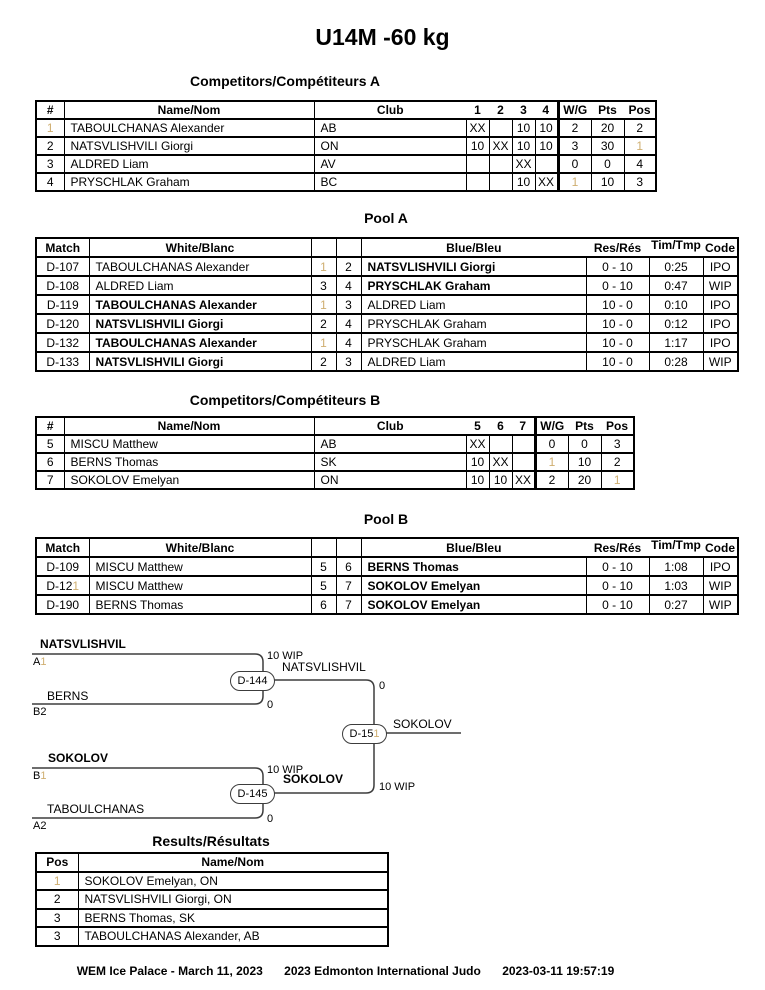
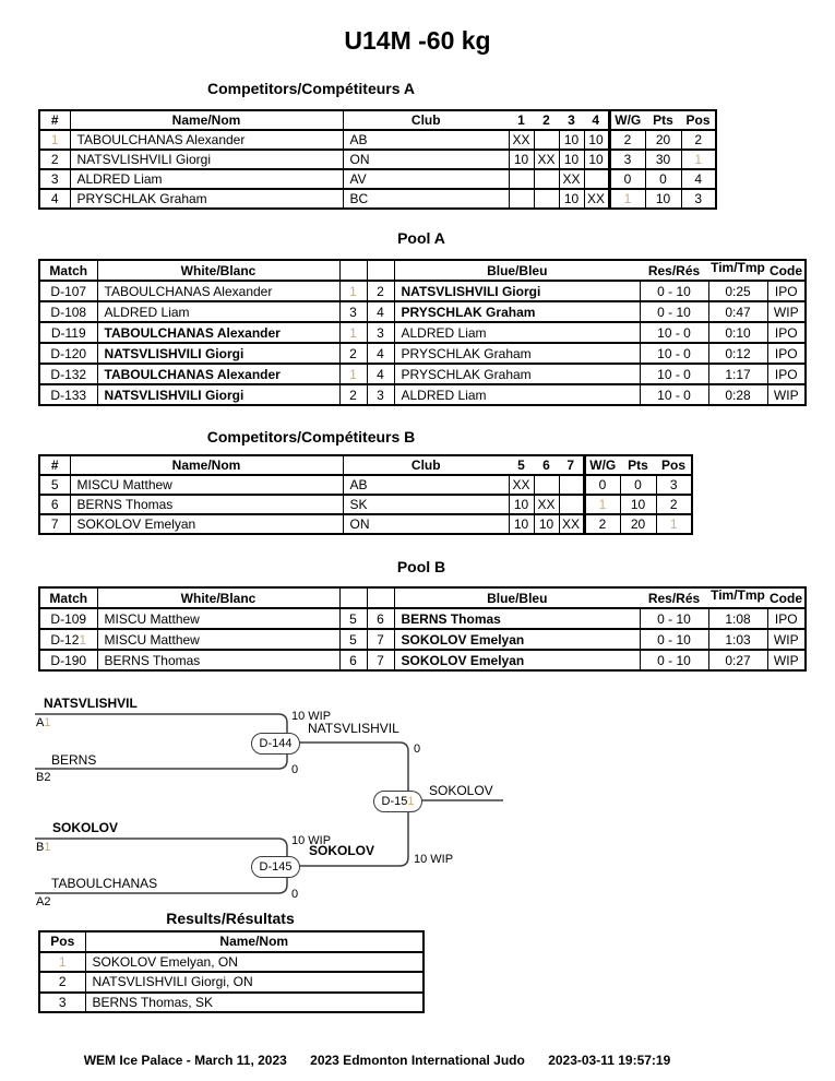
  U14M -60 kg
  Competitors/Compétiteurs A
  #	Name/Nom	Club	1	2	3	4	W/G	Pts	Pos
  1	TABOULCHANAS Alexander	AB	XX		10	10	2	20	2
  2	NATSVLISHVILI Giorgi	ON	10	XX	10	10	3	30	1
  3	ALDRED Liam	AV			XX		0	0	4
  4	PRYSCHLAK Graham	BC			10	XX	1	10	3
  Pool A
  Match	White/Blanc			Blue/Bleu	Res/Rés	Tim/Tmp	Code
  D-107	TABOULCHANAS Alexander	1	2	NATSVLISHVILI Giorgi	0 - 10	0:25	IPO
  D-108	ALDRED Liam	3	4	PRYSCHLAK Graham	0 - 10	0:47	WIP
  D-119	TABOULCHANAS Alexander	1	3	ALDRED Liam	10 - 0	0:10	IPO
  D-120	NATSVLISHVILI Giorgi	2	4	PRYSCHLAK Graham	10 - 0	0:12	IPO
  D-132	TABOULCHANAS Alexander	1	4	PRYSCHLAK Graham	10 - 0	1:17	IPO
  D-133	NATSVLISHVILI Giorgi	2	3	ALDRED Liam	10 - 0	0:28	WIP
  Competitors/Compétiteurs B
  #	Name/Nom	Club	5	6	7	W/G	Pts	Pos
  5	MISCU Matthew	AB	XX			0	0	3
  6	BERNS Thomas	SK	10	XX		1	10	2
  7	SOKOLOV Emelyan	ON	10	10	XX	2	20	1
  Pool B
  Match	White/Blanc			Blue/Bleu	Res/Rés	Tim/Tmp	Code
  D-109	MISCU Matthew	5	6	BERNS Thomas	0 - 10	1:08	IPO
  D-121	MISCU Matthew	5	7	SOKOLOV Emelyan	0 - 10	1:03	WIP
  D-190	BERNS Thomas	6	7	SOKOLOV Emelyan	0 - 10	0:27	WIP
  NATSVLISHVIL
  A1
  BERNS
  B2
  10 WIP
  0
  NATSVLISHVIL
  SOKOLOV
  B1
  TABOULCHANAS
  A2
  10 WIP
  0
  SOKOLOV
  0
  10 WIP
  SOKOLOV
  D-144
  D-145
  D-15
  1
  Results/Résultats
  Pos	Name/Nom
  1	SOKOLOV Emelyan, ON
  2	NATSVLISHVILI Giorgi, ON
  3	BERNS Thomas, SK
- 3	TABOULCHANAS Alexander, AB
  WEM Ice Palace - March 11, 2023 2023 Edmonton International Judo 2023-03-11 19:57:19
